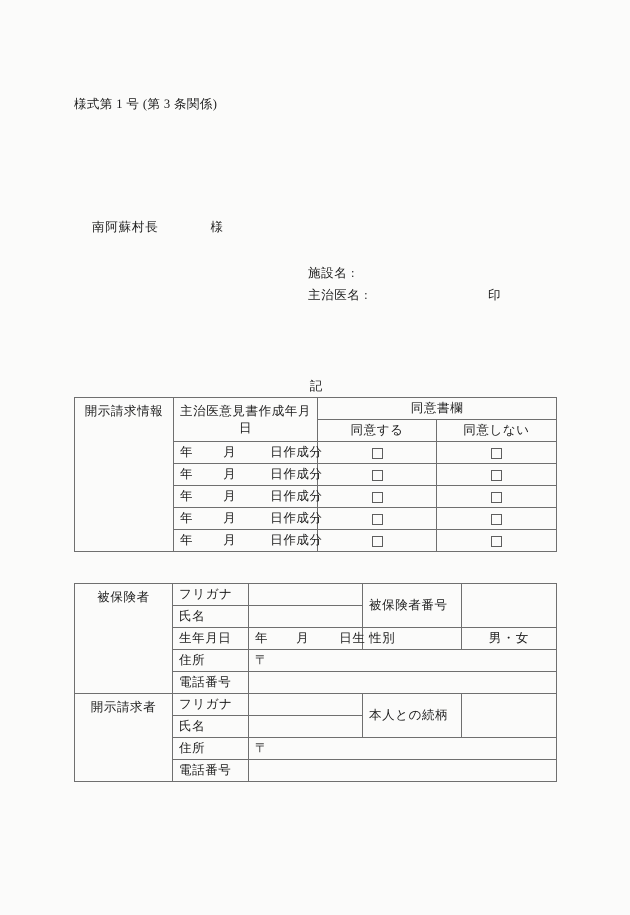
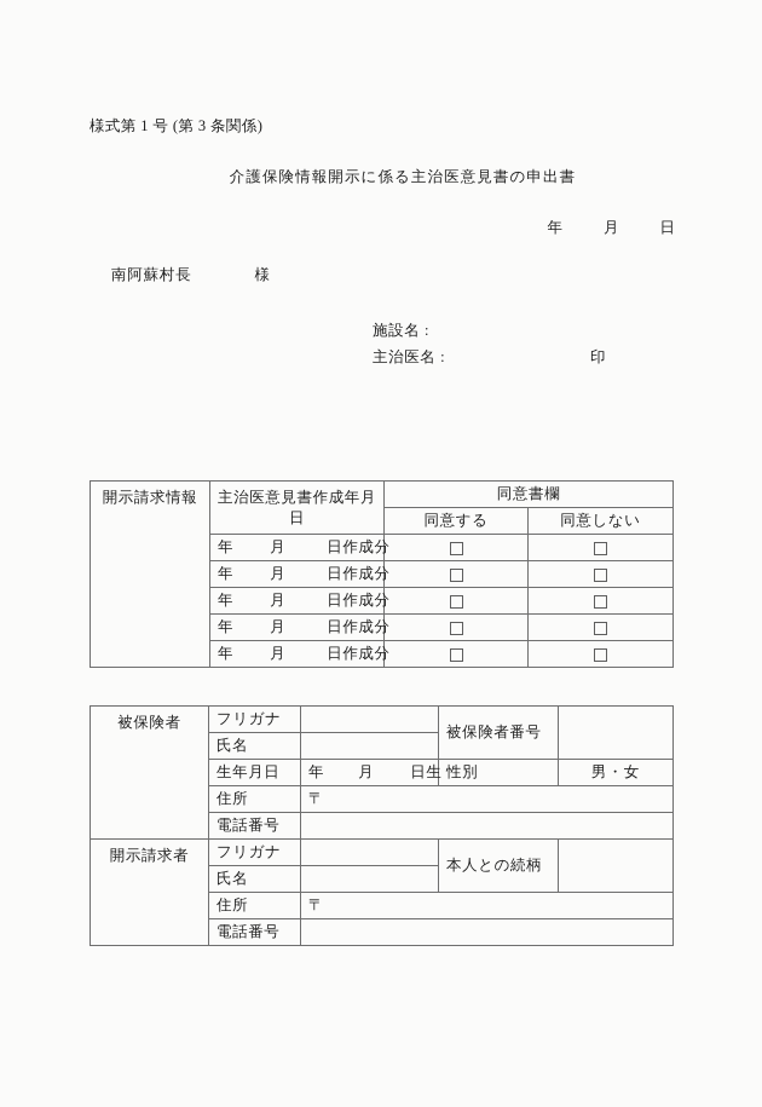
  様式第 1 号 (第 3 条関係)
+ 介護保険情報開示に係る主治医意見書の申出書
+ 年 月 日
  南阿蘇村長 様
  施設名 :
  主治医名 :
  印
- 記
  開示請求情報	主治医意見書作成年月日	同意書欄
  同意する	同意しない
  年 月 日作成分
  年 月 日作成分
  年 月 日作成分
  年 月 日作成分
  年 月 日作成分
  被保険者	フリガナ		被保険者番号
  氏名
  生年月日	年 月 日生	性別	男・女
  住所	〒
  電話番号
  開示請求者	フリガナ		本人との続柄
  氏名
  住所	〒
  電話番号
